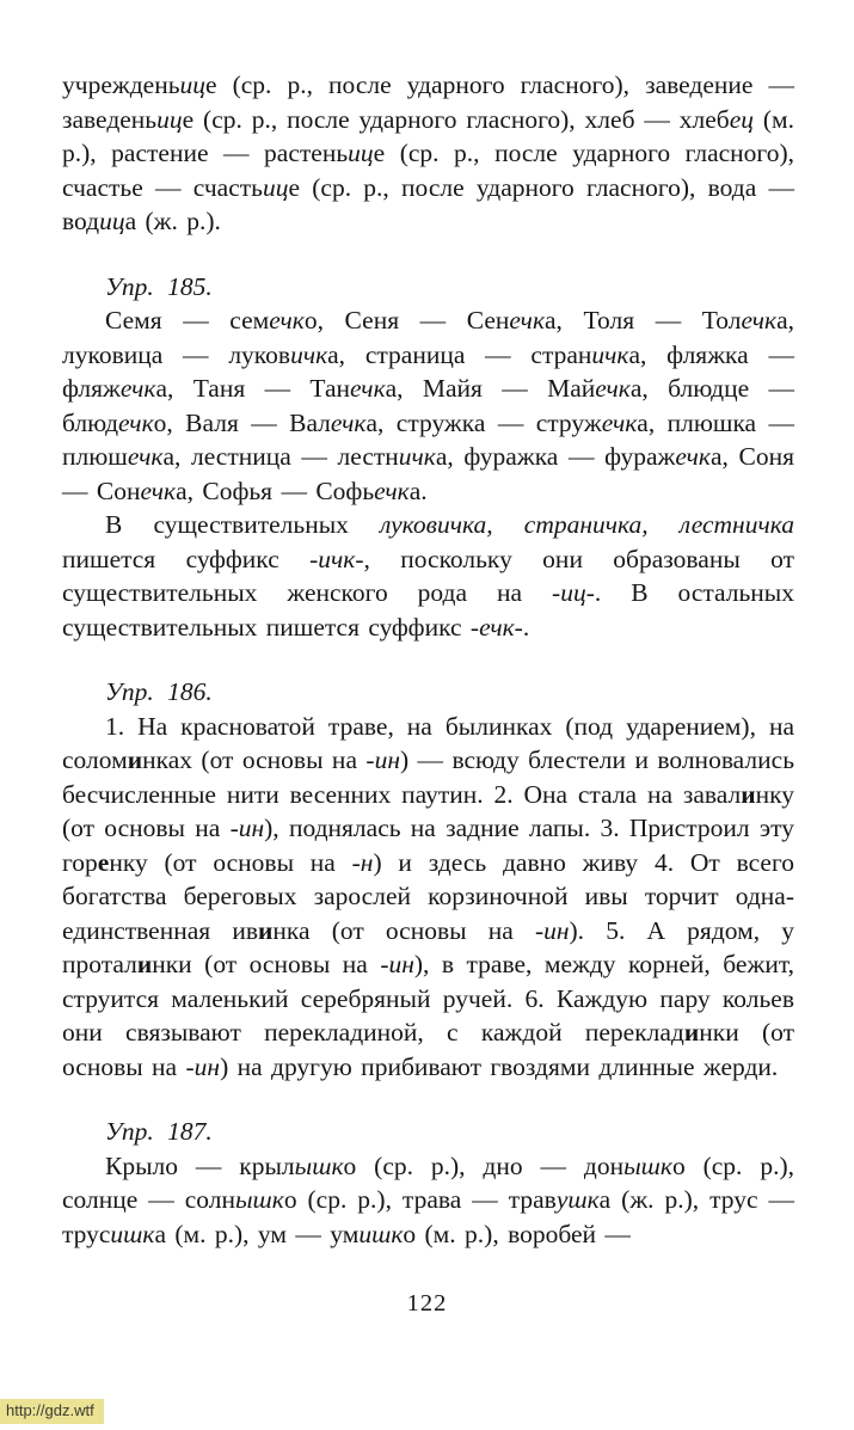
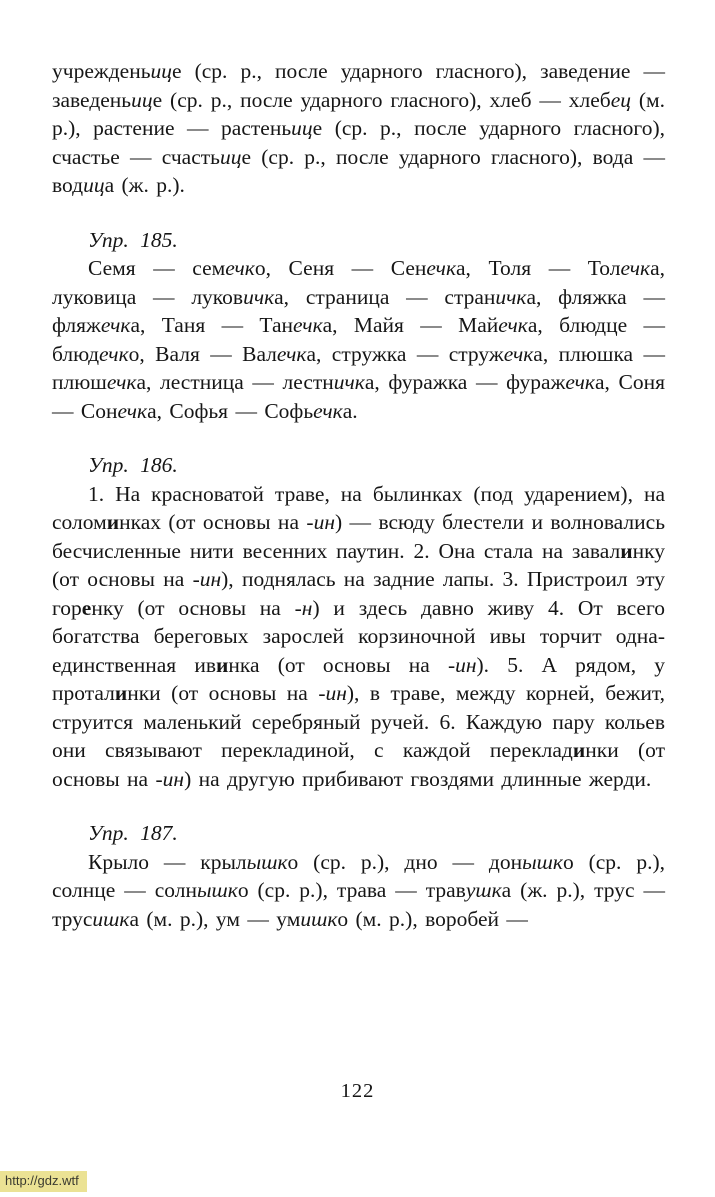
  учрежденьице (ср. р., после ударного гласного), заведение — заведеньице (ср. р., после ударного гласного), хлеб — хлебец (м. р.), растение — растеньице (ср. р., после ударного гласного), счастье — счастьице (ср. р., после ударного гласного), вода — водица (ж. р.).
  Упр. 185.
  Семя — семечко, Сеня — Сенечка, Толя — Толечка, луковица — луковичка, страница — страничка, фляжка — фляжечка, Таня — Танечка, Майя — Майечка, блюдце — блюдечко, Валя — Валечка, стружка — стружечка, плюшка — плюшечка, лестница — лестничка, фуражка — фуражечка, Соня — Сонечка, Софья — Софьечка.
- В существительных луковичка, страничка, лестничка пишется суффикс -ичк-, поскольку они образованы от существительных женского рода на -иц-. В остальных существительных пишется суффикс -ечк-.
  Упр. 186.
  1. На красноватой траве, на былинках (под ударением), на соломинках (от основы на -ин) — всюду блестели и волновались бесчисленные нити весенних паутин. 2. Она стала на завалинку (от основы на -ин), поднялась на задние лапы. 3. Пристроил эту горенку (от основы на -н) и здесь давно живу 4. От всего богатства береговых зарослей корзиночной ивы торчит одна-единственная ивинка (от основы на -ин). 5. А рядом, у проталинки (от основы на -ин), в траве, между корней, бежит, струится маленький серебряный ручей. 6. Каждую пару кольев они связывают перекладиной, с каждой перекладинки (от основы на -ин) на другую прибивают гвоздями длинные жерди.
  Упр. 187.
  Крыло — крылышко (ср. р.), дно — донышко (ср. р.), солнце — солнышко (ср. р.), трава — травушка (ж. р.), трус — трусишка (м. р.), ум — умишко (м. р.), воробей —
  122
  http://gdz.wtf
